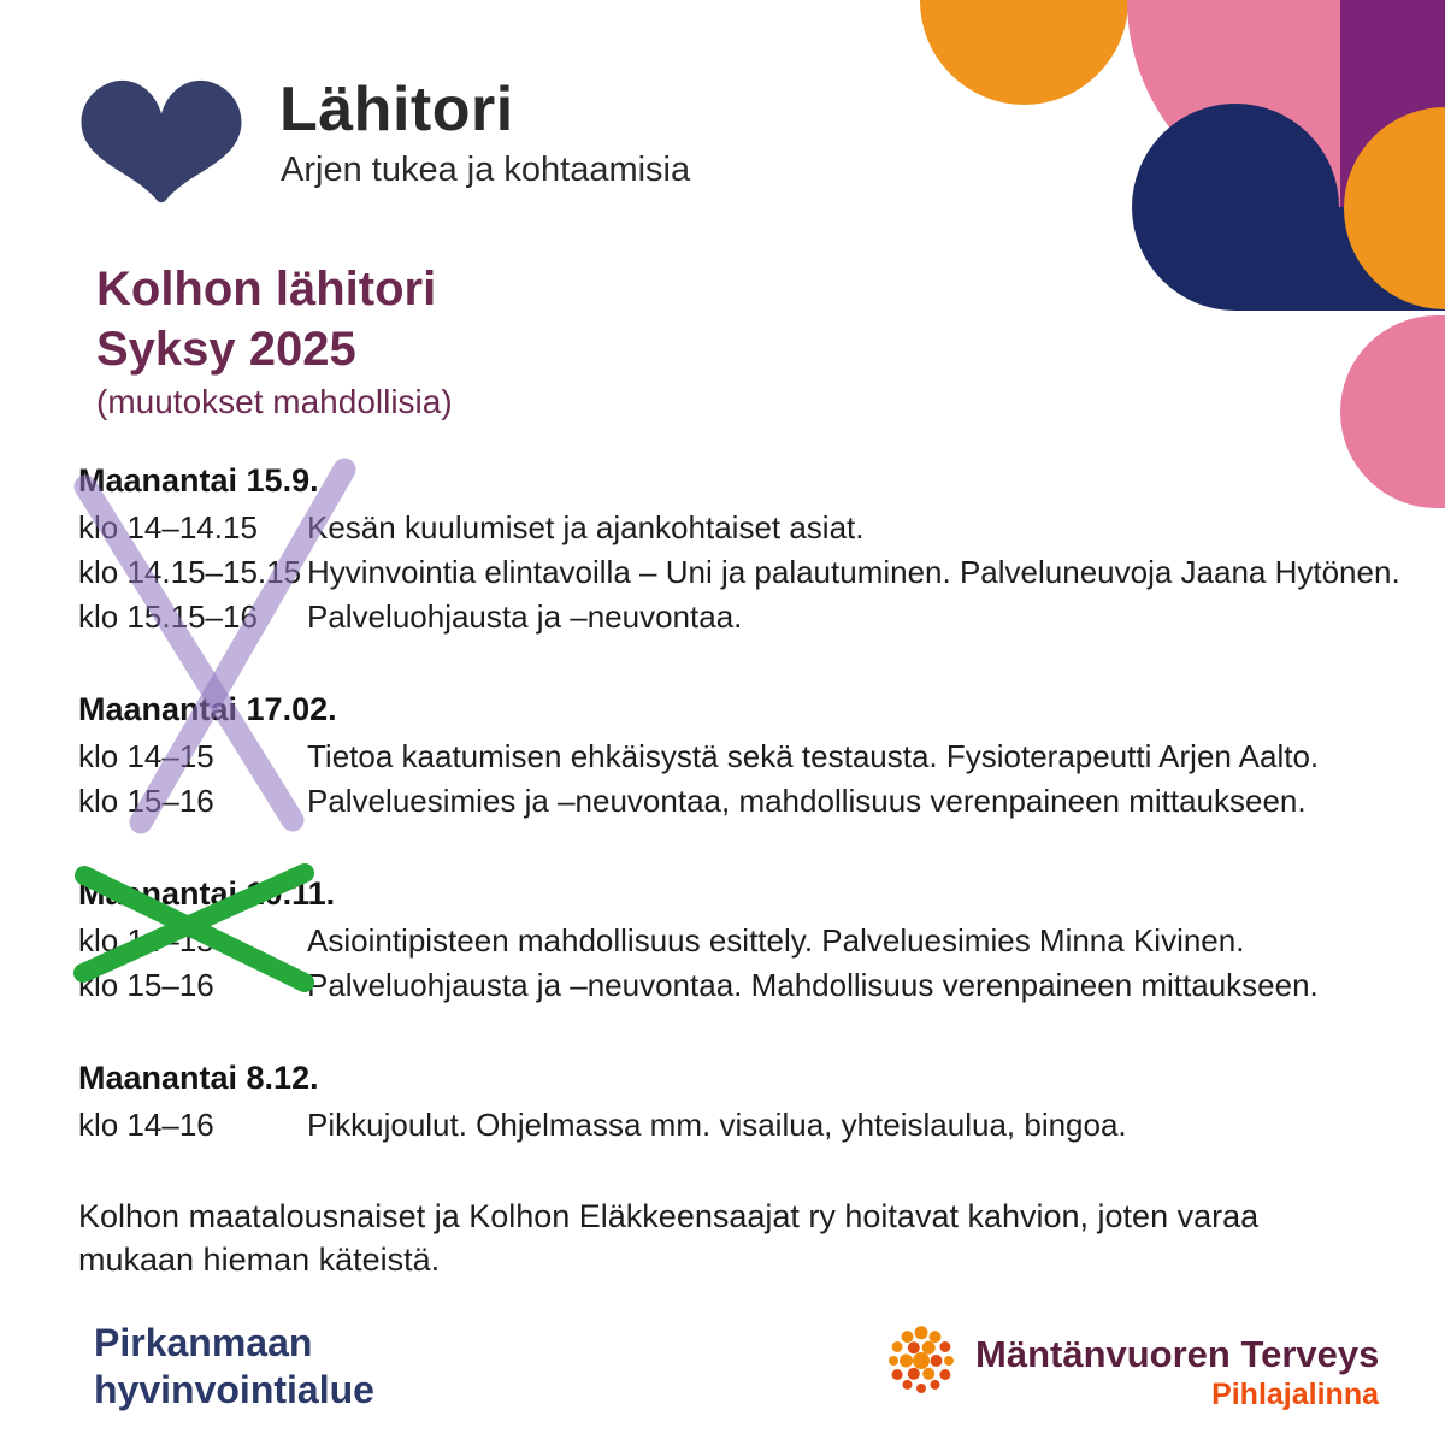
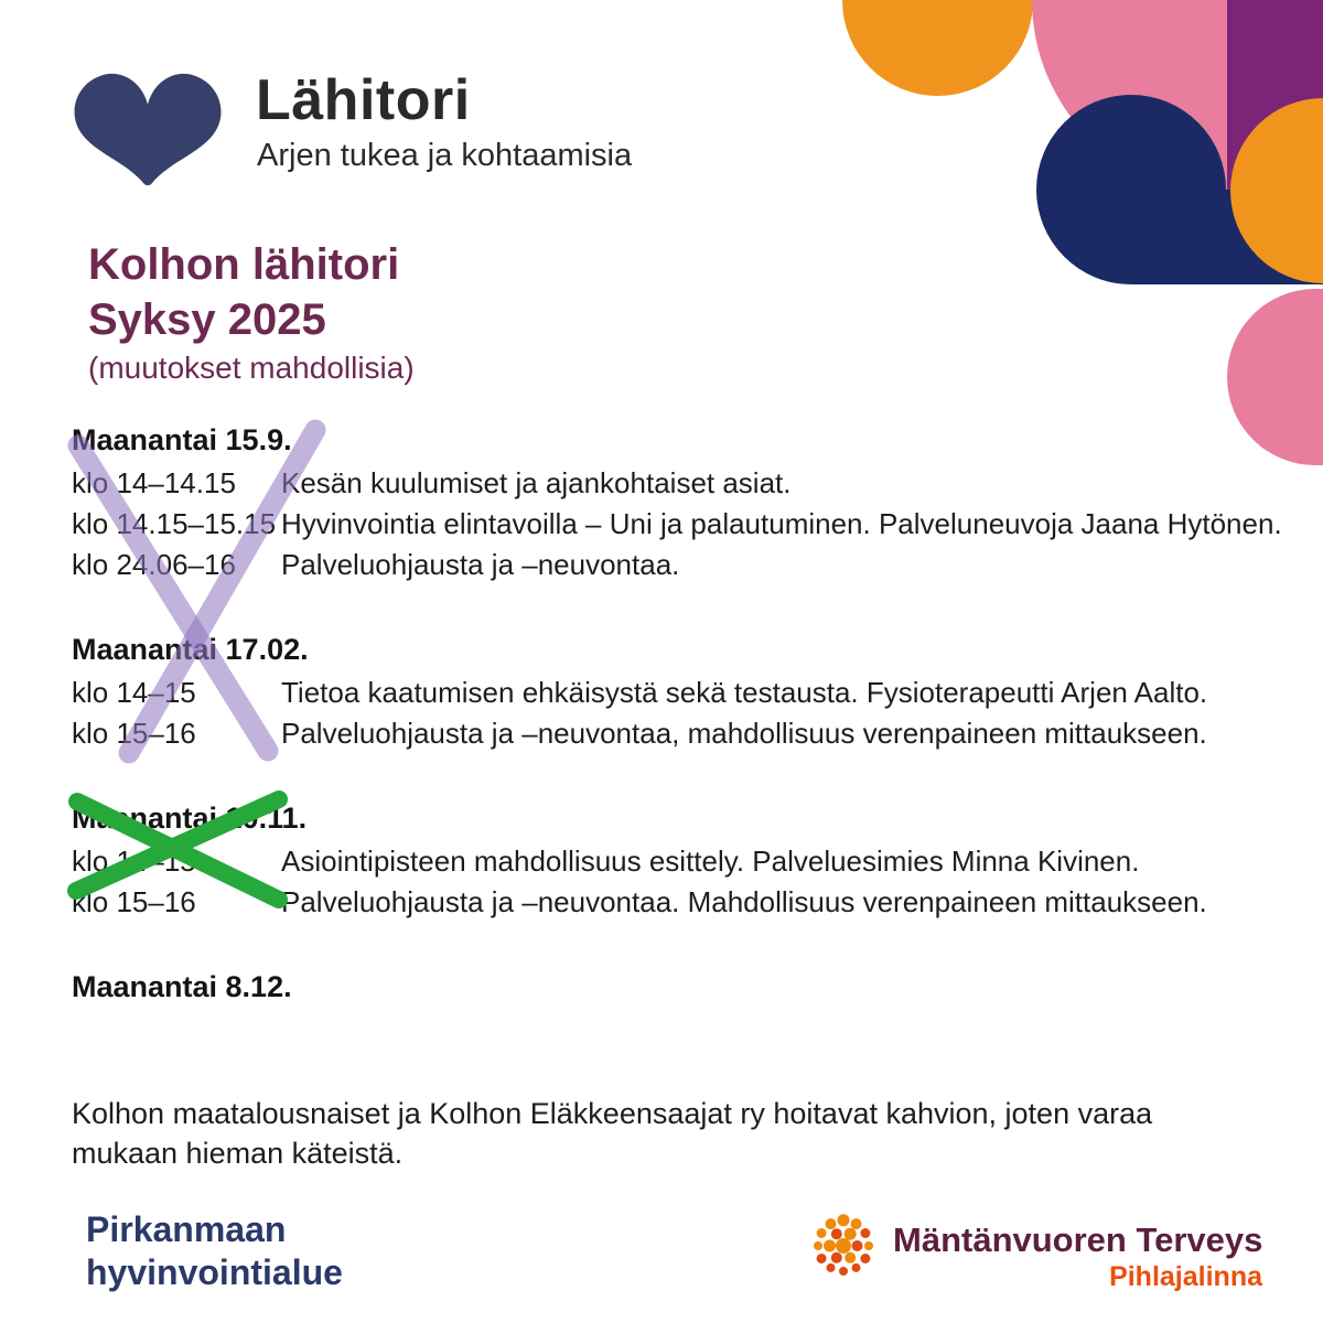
  Lähitori
  Arjen tukea ja kohtaamisia
  Kolhon lähitori
  Syksy 2025
  (muutokset mahdollisia)
  Maanantai 15.9.
  klo 14–14.15
  Kesän kuulumiset ja ajankohtaiset asiat.
  klo 14.15–15.15
  Hyvinvointia elintavoilla – Uni ja palautuminen. Palveluneuvoja Jaana Hytönen.
- klo 15.15–16
+ klo 24.06–16
  Palveluohjausta ja –neuvontaa.
  Maanantai 17.02.
  klo 14–15
  Tietoa kaatumisen ehkäisystä sekä testausta. Fysioterapeutti Arjen Aalto.
  klo 15–16
- Palveluesimies ja –neuvontaa, mahdollisuus verenpaineen mittaukseen.
+ Palveluohjausta ja –neuvontaa, mahdollisuus verenpaineen mittaukseen.
  Mnantai.11.
  Asiointipisteen mahdollisuus esittely. Palveluesimies Minna Kivinen.
  klo 15–16
  Palveluohjausta ja –neuvontaa. Mahdollisuus verenpaineen mittaukseen.
  Maanantai 8.12.
- klo 14–16
- Pikkujoulut. Ohjelmassa mm. visailua, yhteislaulua, bingoa.
  Kolhon maatalousnaiset ja Kolhon Eläkkeensaajat ry hoitavat kahvion, joten varaa mukaan hieman käteistä.
  Pirkanmaan
  hyvinvointialue
  Mäntänvuoren Terveys
  Pihlajalinna
